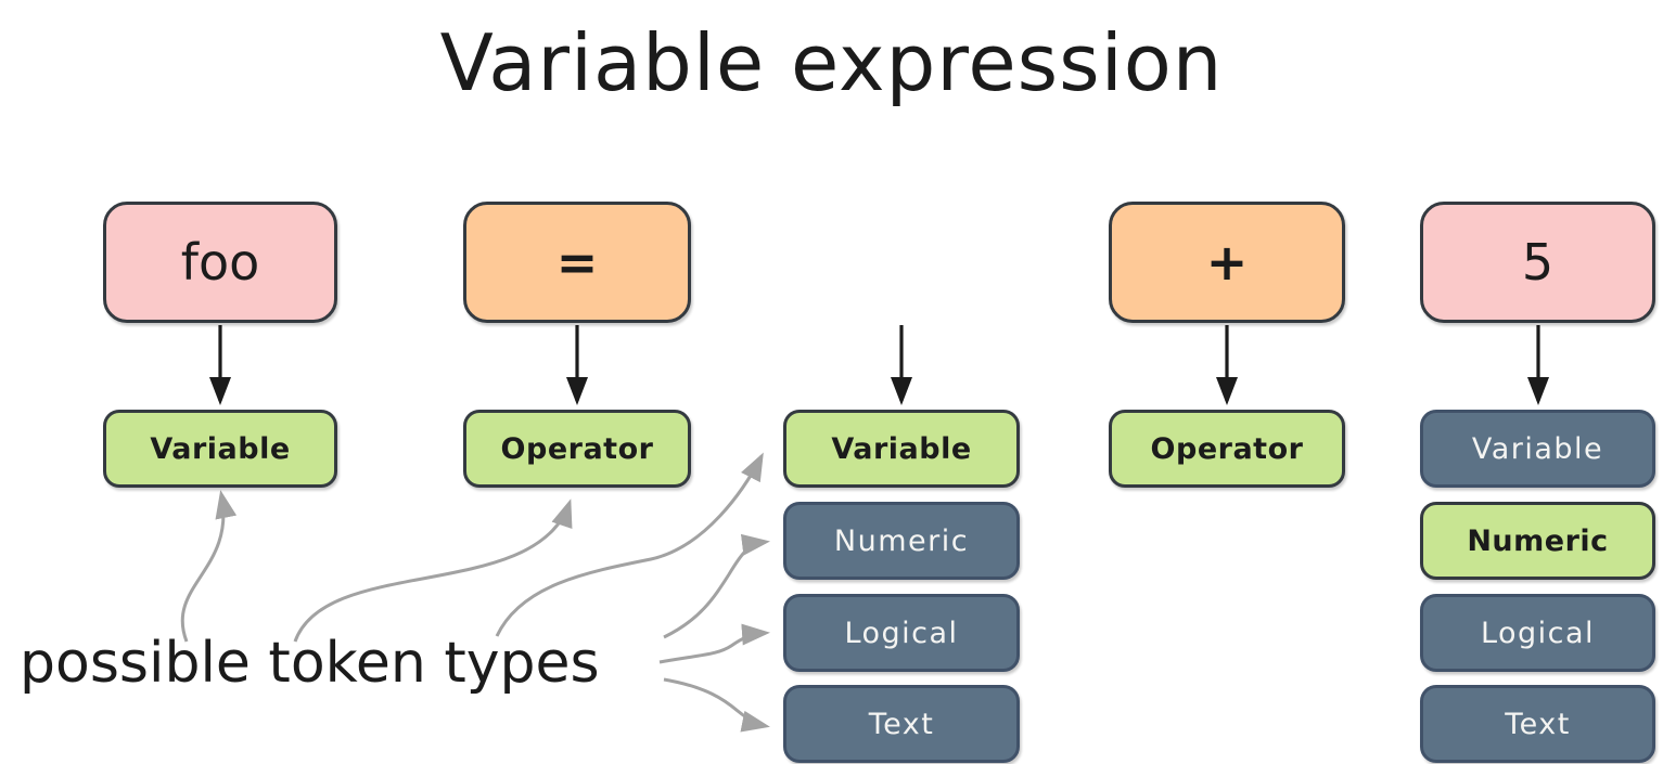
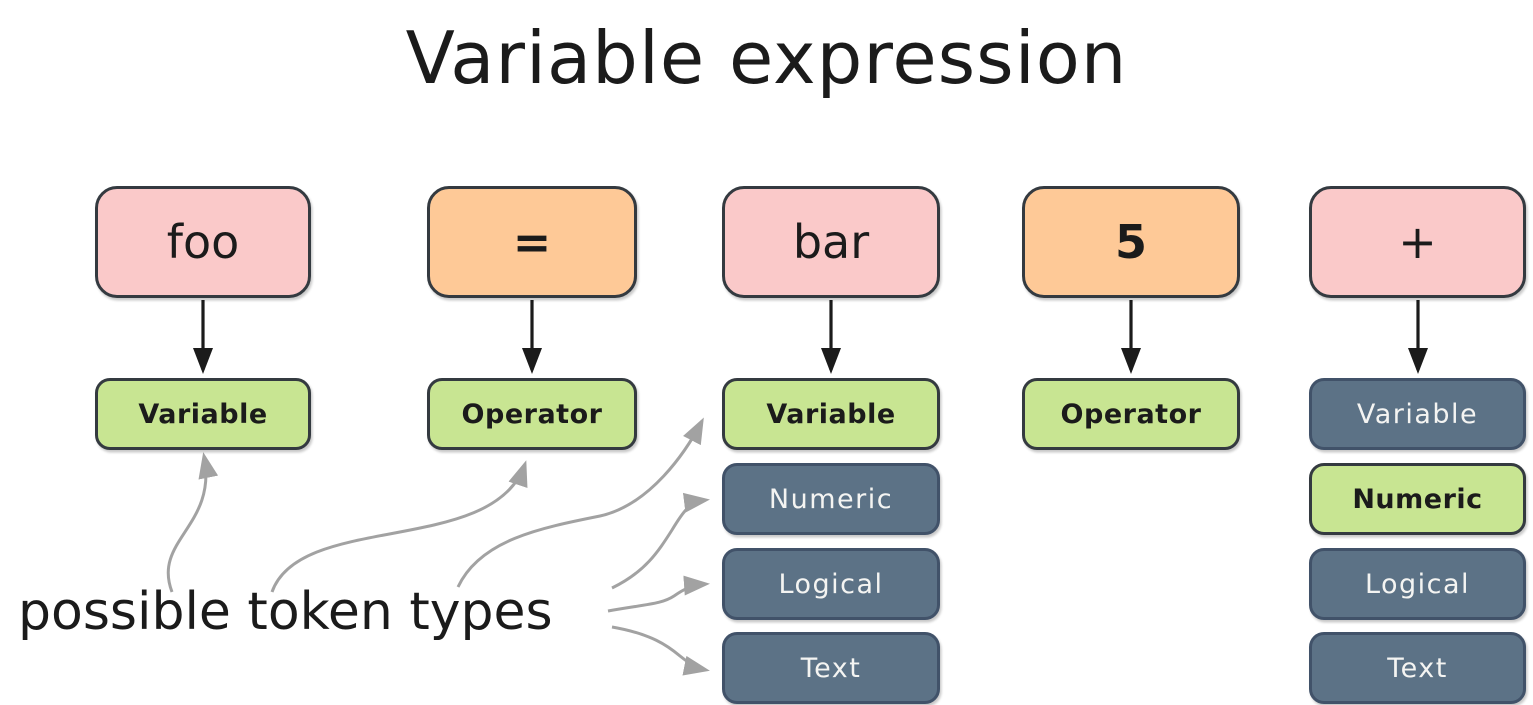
  Variable expression
  foo
  Variable
  =
  Operator
+ bar
  Variable
  Numeric
  Logical
  Text
- +
+ 5
  Operator
- 5
+ +
  Variable
  Numeric
  Logical
  Text
  possible token types
